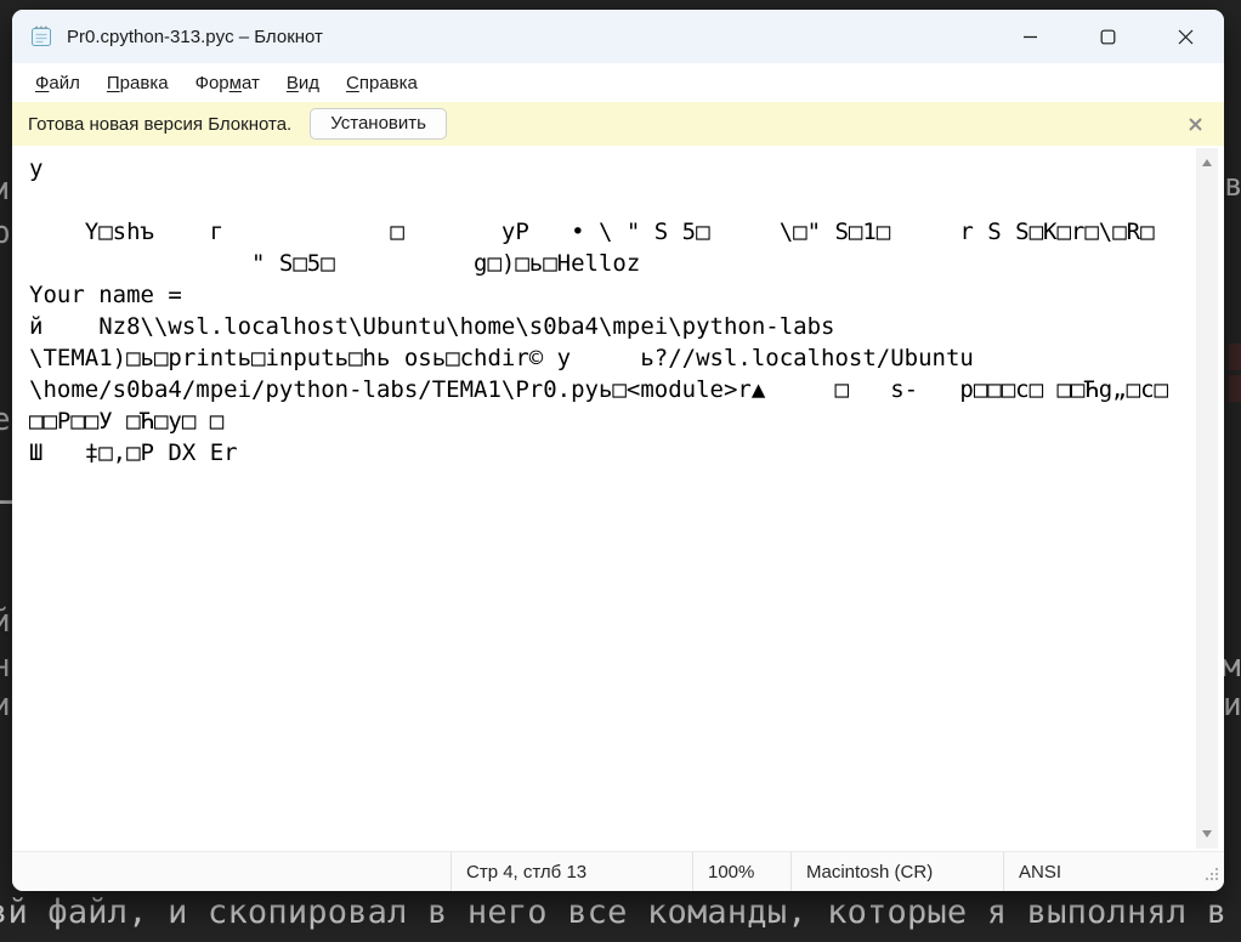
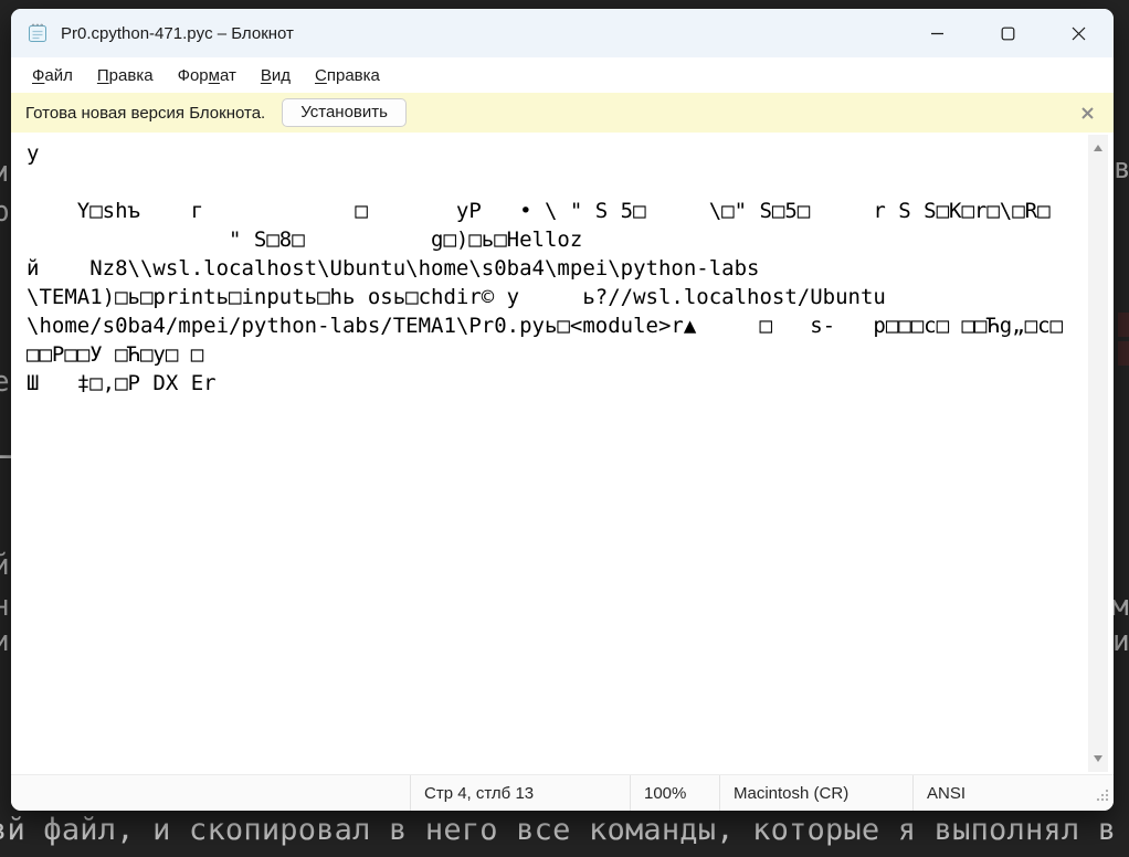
  р
  е
  Г
  й
  н
  и
  в
  м
  и
  й файл, и скопировал в него все команды, которые я выполнял в
- Pr0.cpython-313.pyc – Блокнот
+ Pr0.cpython-471.pyc – Блокнот
  Файл
  Правка
  Формат
  Вид
  Справка
  Готова новая версия Блокнота.
  Установить
  у
- Y□shъ г □ уР • \ " S 5□ \□" S□1□ r S S□K□r□\□R□
+ Y□shъ г □ уР • \ " S 5□ \□" S□5□ r S S□K□r□\□R□
- " S□5□ g□)□ь□Helloz
+ " S□8□ g□)□ь□Helloz
- Your name =
  й Nz8\\wsl.localhost\Ubuntu\home\s0ba4\mpei\python-labs
  \TEMA1)□ь□printь□inputь□hь osь□chdir© у ь?//wsl.localhost/Ubuntu
  \home/s0ba4/mpei/python-labs/TEMA1\Pr0.pyь□<module>r▲ □ s- p□□□c□ □□Ћg„□c□
  □□Р□□У □Ћ□у□ □
  Ш ‡□,□Р DX Er
  Стр 4, стлб 13
  100%
  Macintosh (CR)
  ANSI
